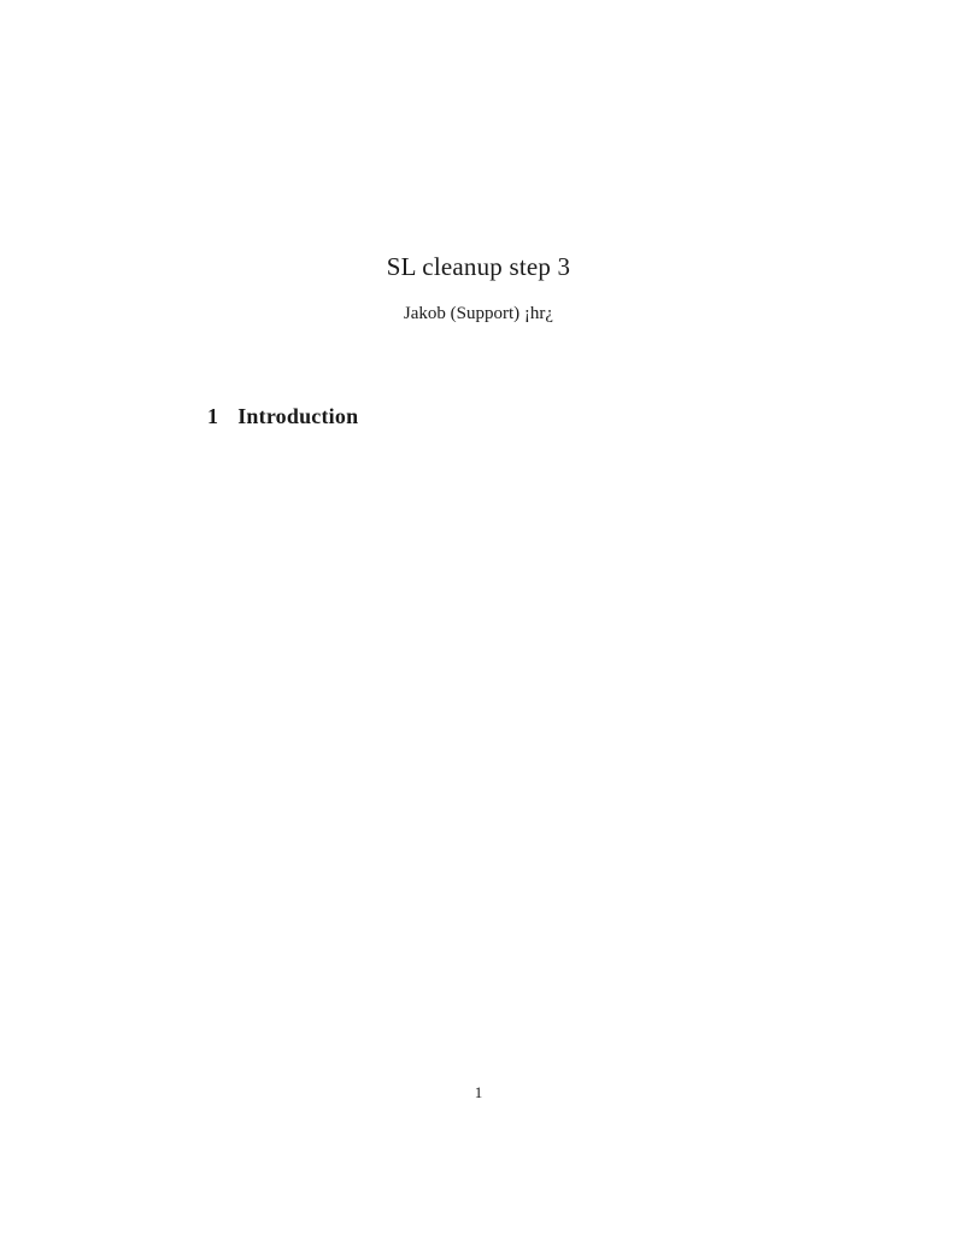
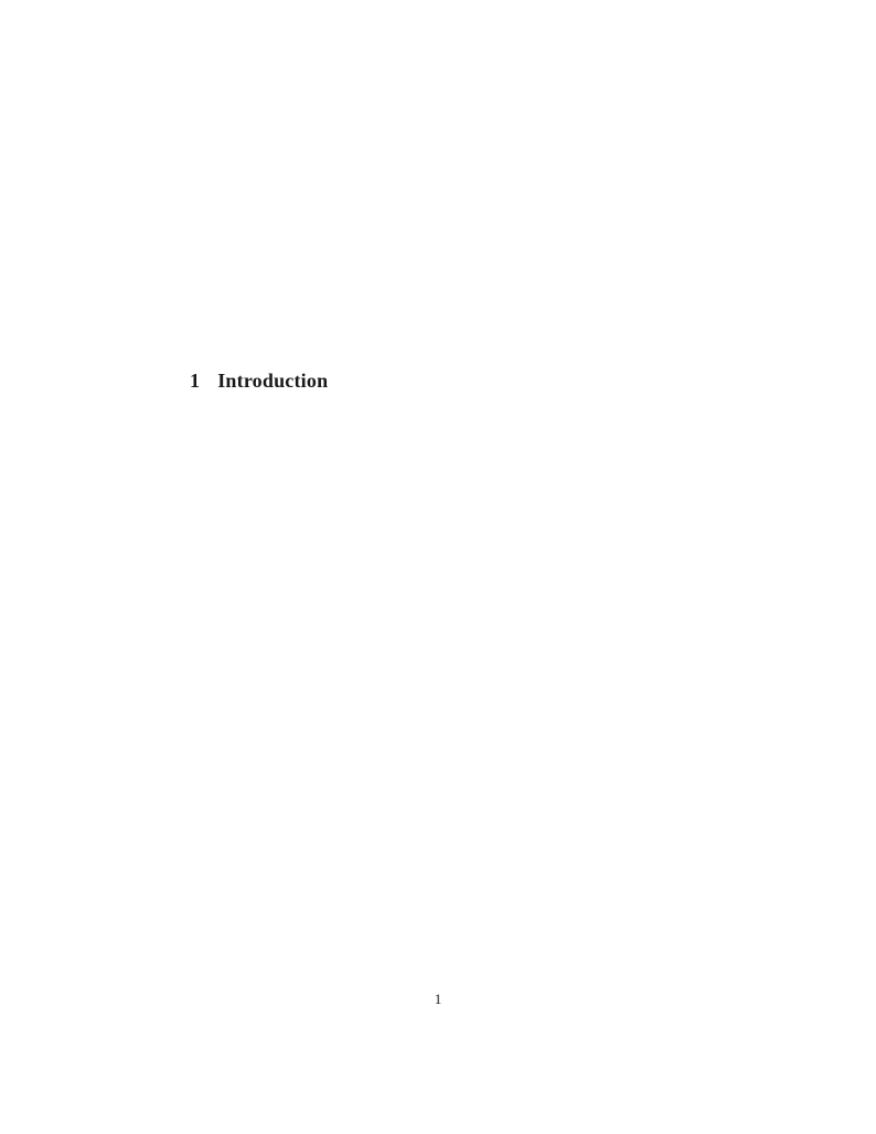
- SL cleanup step 3
- Jakob (Support) ¡hr¿
  1 Introduction
  1
